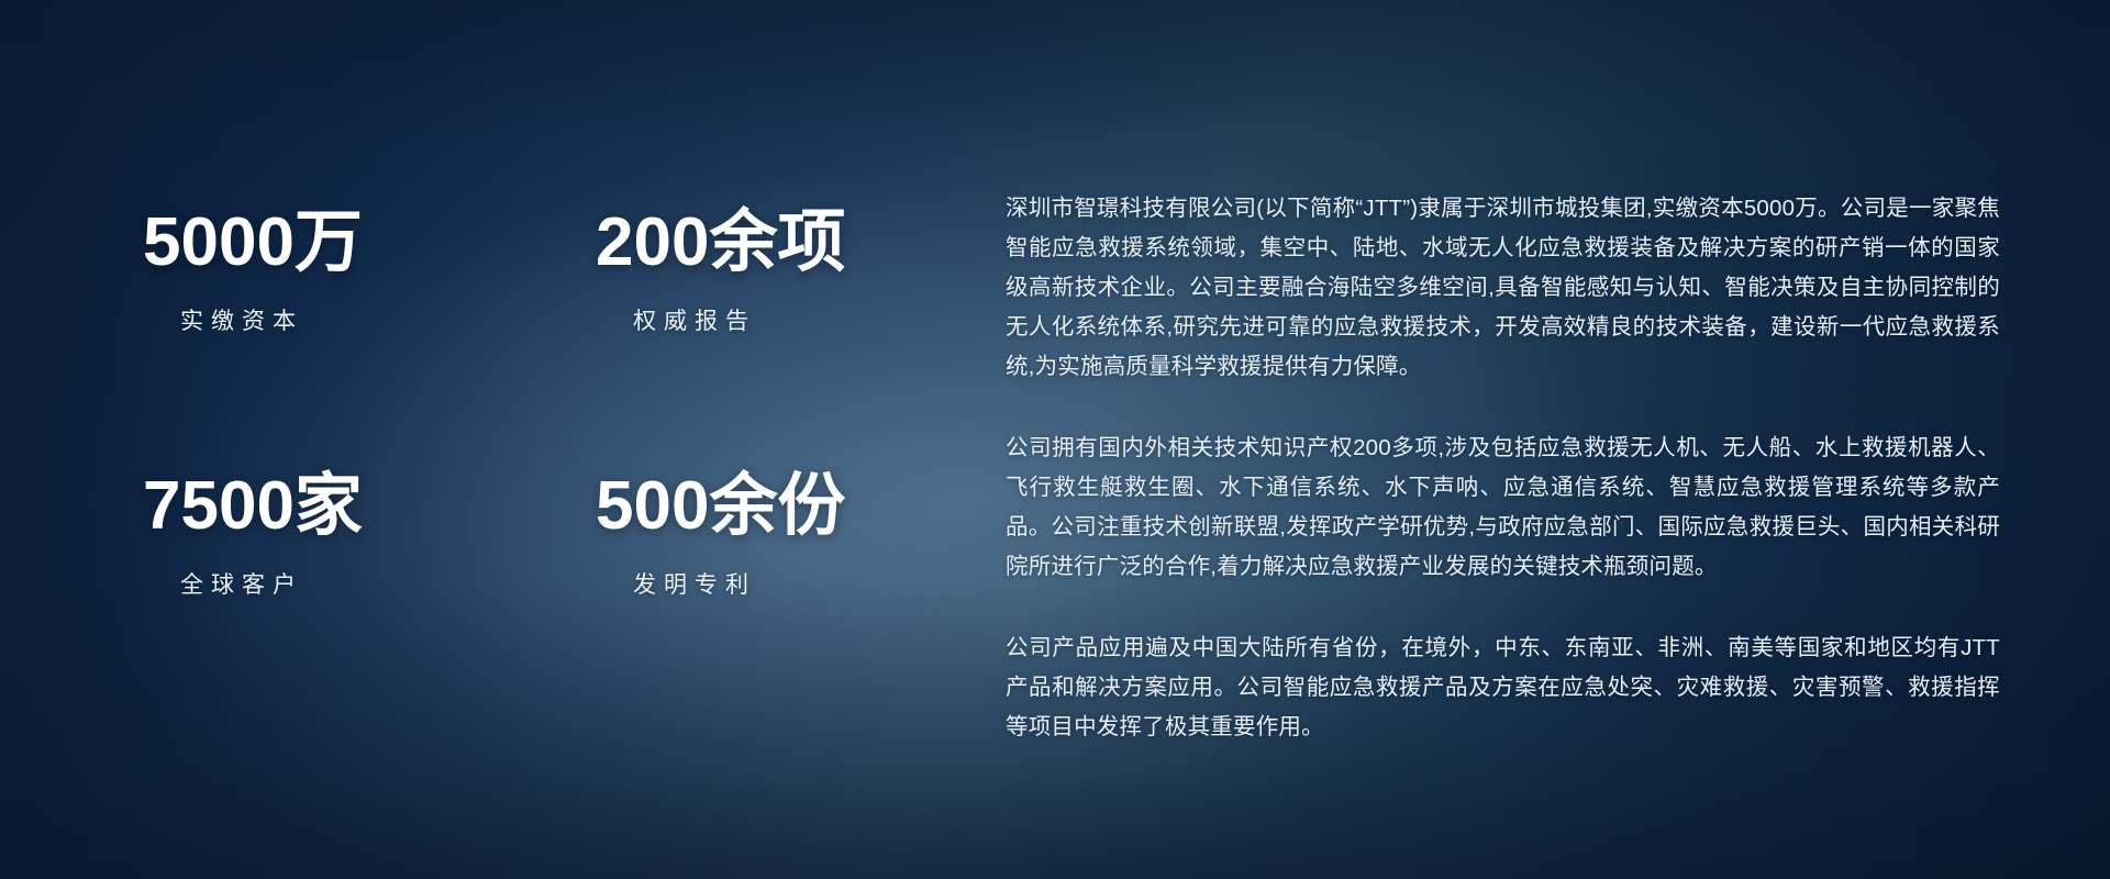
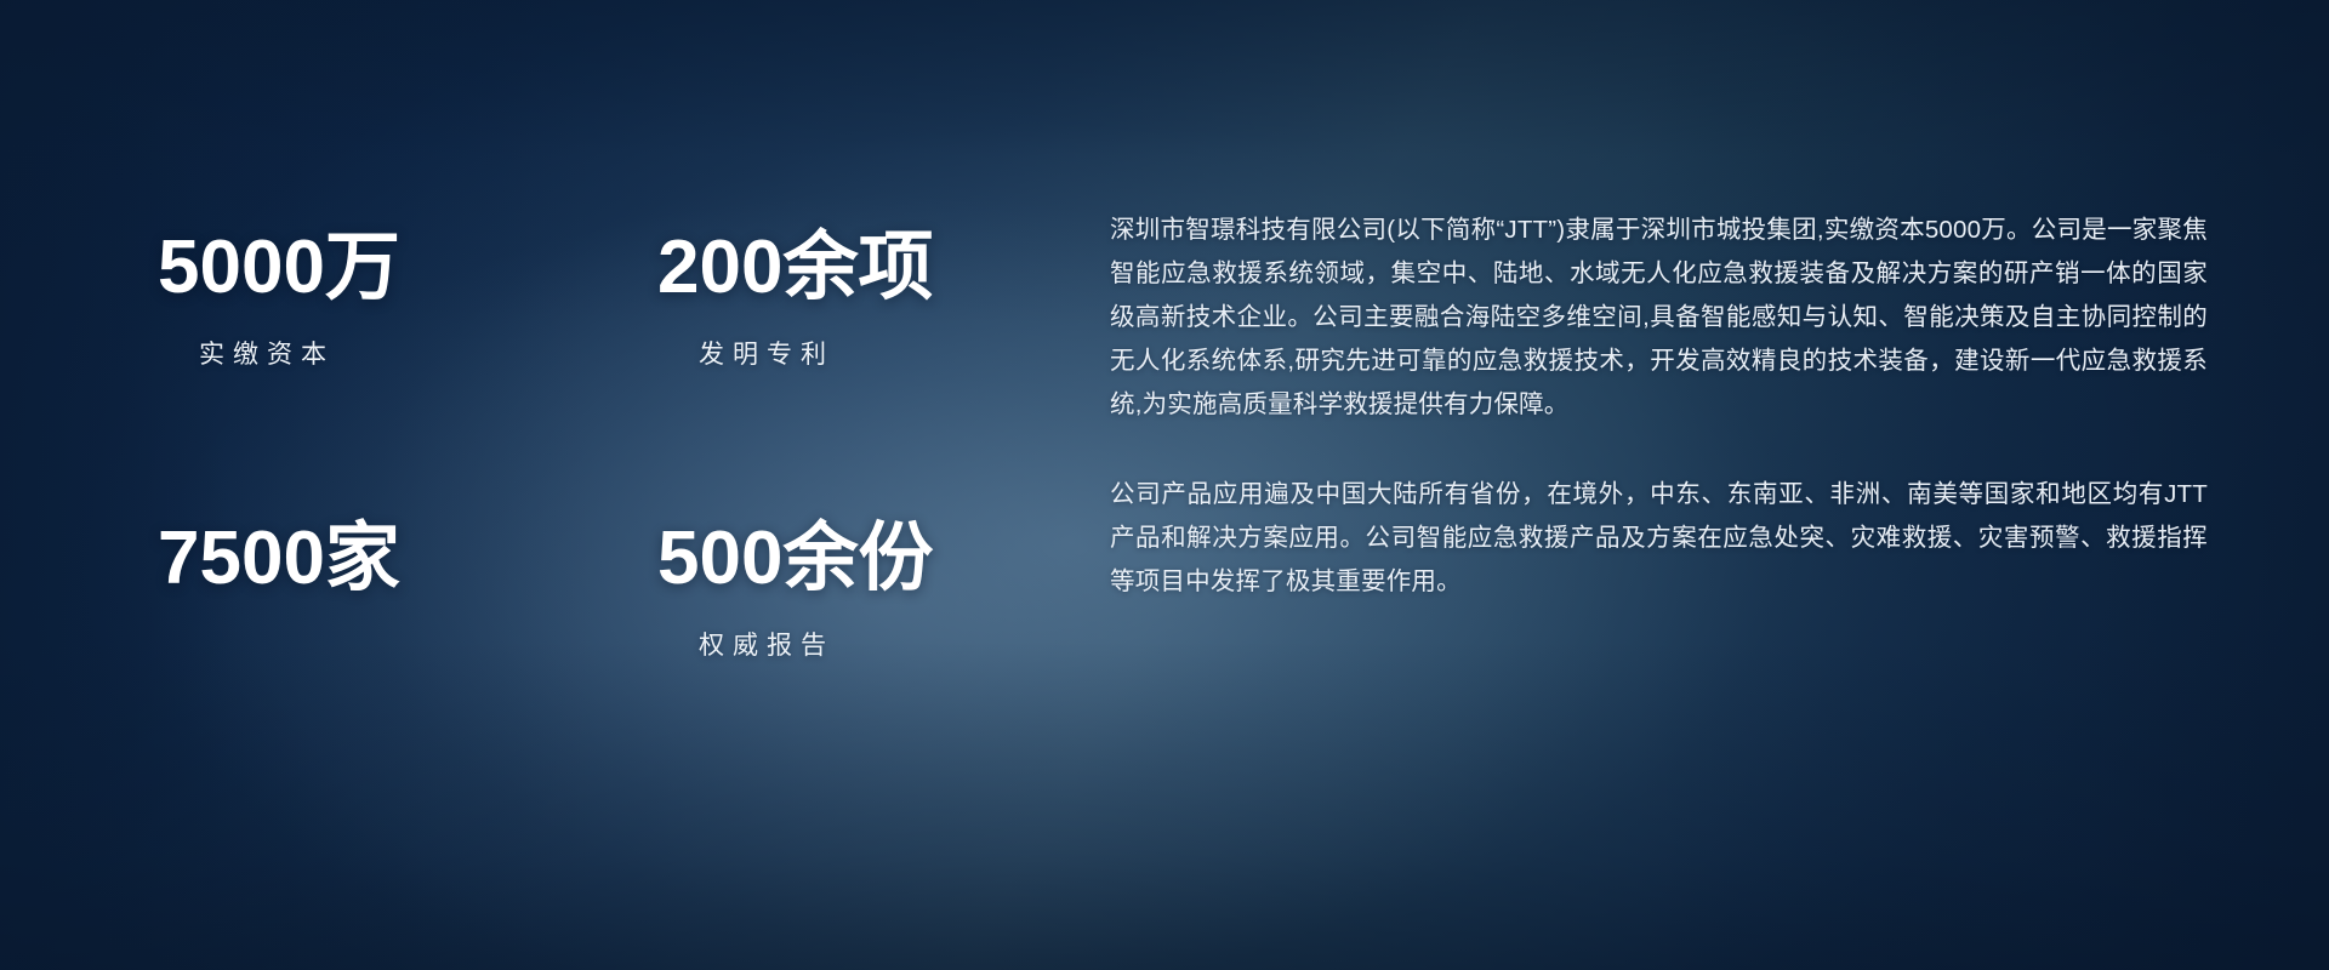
  5000万
  实缴资本
  200余项
- 权威报告
+ 发明专利
  7500家
- 全球客户
  500余份
- 发明专利
+ 权威报告
  深圳市智璟科技有限公司(以下简称“JTT”)隶属于深圳市城投集团,实缴资本5000万。公司是一家聚焦智能应急救援系统领域，集空中、陆地、水域无人化应急救援装备及解决方案的研产销一体的国家级高新技术企业。公司主要融合海陆空多维空间,具备智能感知与认知、智能决策及自主协同控制的无人化系统体系,研究先进可靠的应急救援技术，开发高效精良的技术装备，建设新一代应急救援系统,为实施高质量科学救援提供有力保障。
- 公司拥有国内外相关技术知识产权200多项,涉及包括应急救援无人机、无人船、水上救援机器人、飞行救生艇救生圈、水下通信系统、水下声呐、应急通信系统、智慧应急救援管理系统等多款产品。公司注重技术创新联盟,发挥政产学研优势,与政府应急部门、国际应急救援巨头、国内相关科研院所进行广泛的合作,着力解决应急救援产业发展的关键技术瓶颈问题。
  公司产品应用遍及中国大陆所有省份，在境外，中东、东南亚、非洲、南美等国家和地区均有JTT产品和解决方案应用。公司智能应急救援产品及方案在应急处突、灾难救援、灾害预警、救援指挥等项目中发挥了极其重要作用。
